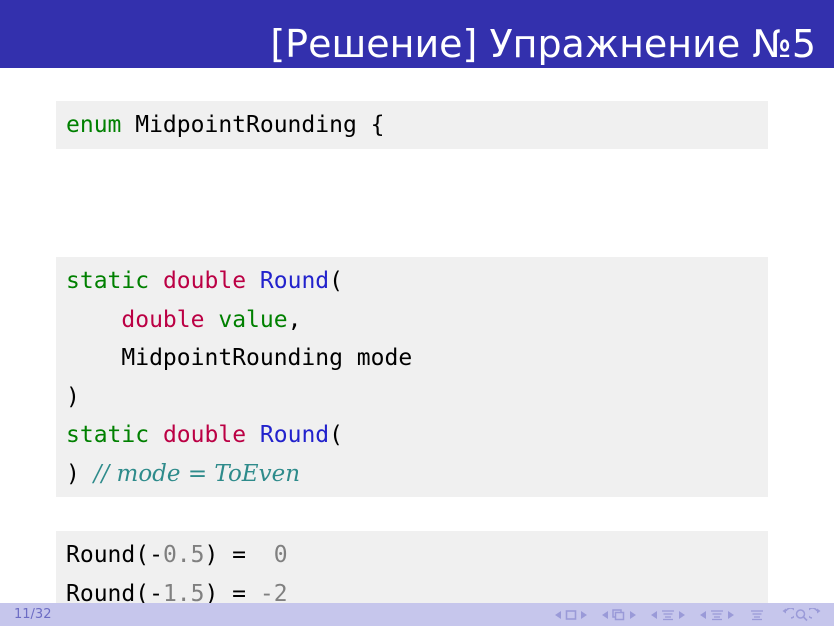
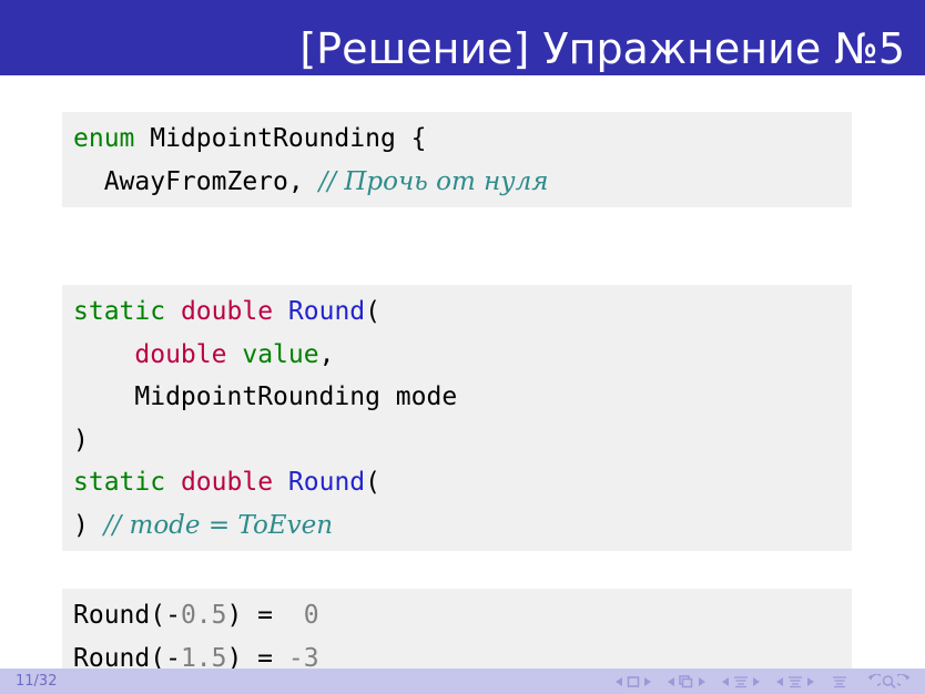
  [Решение] Упражнение №5
  enum MidpointRounding {
+ AwayFromZero, // Прочь от нуля
  static double Round(
  double value,
  MidpointRounding mode
  )
  static double Round(
  ) // mode = ToEven
  Round(-0.5) = 0
- Round(-1.5) = -2
+ Round(-1.5) = -3
  11/32
